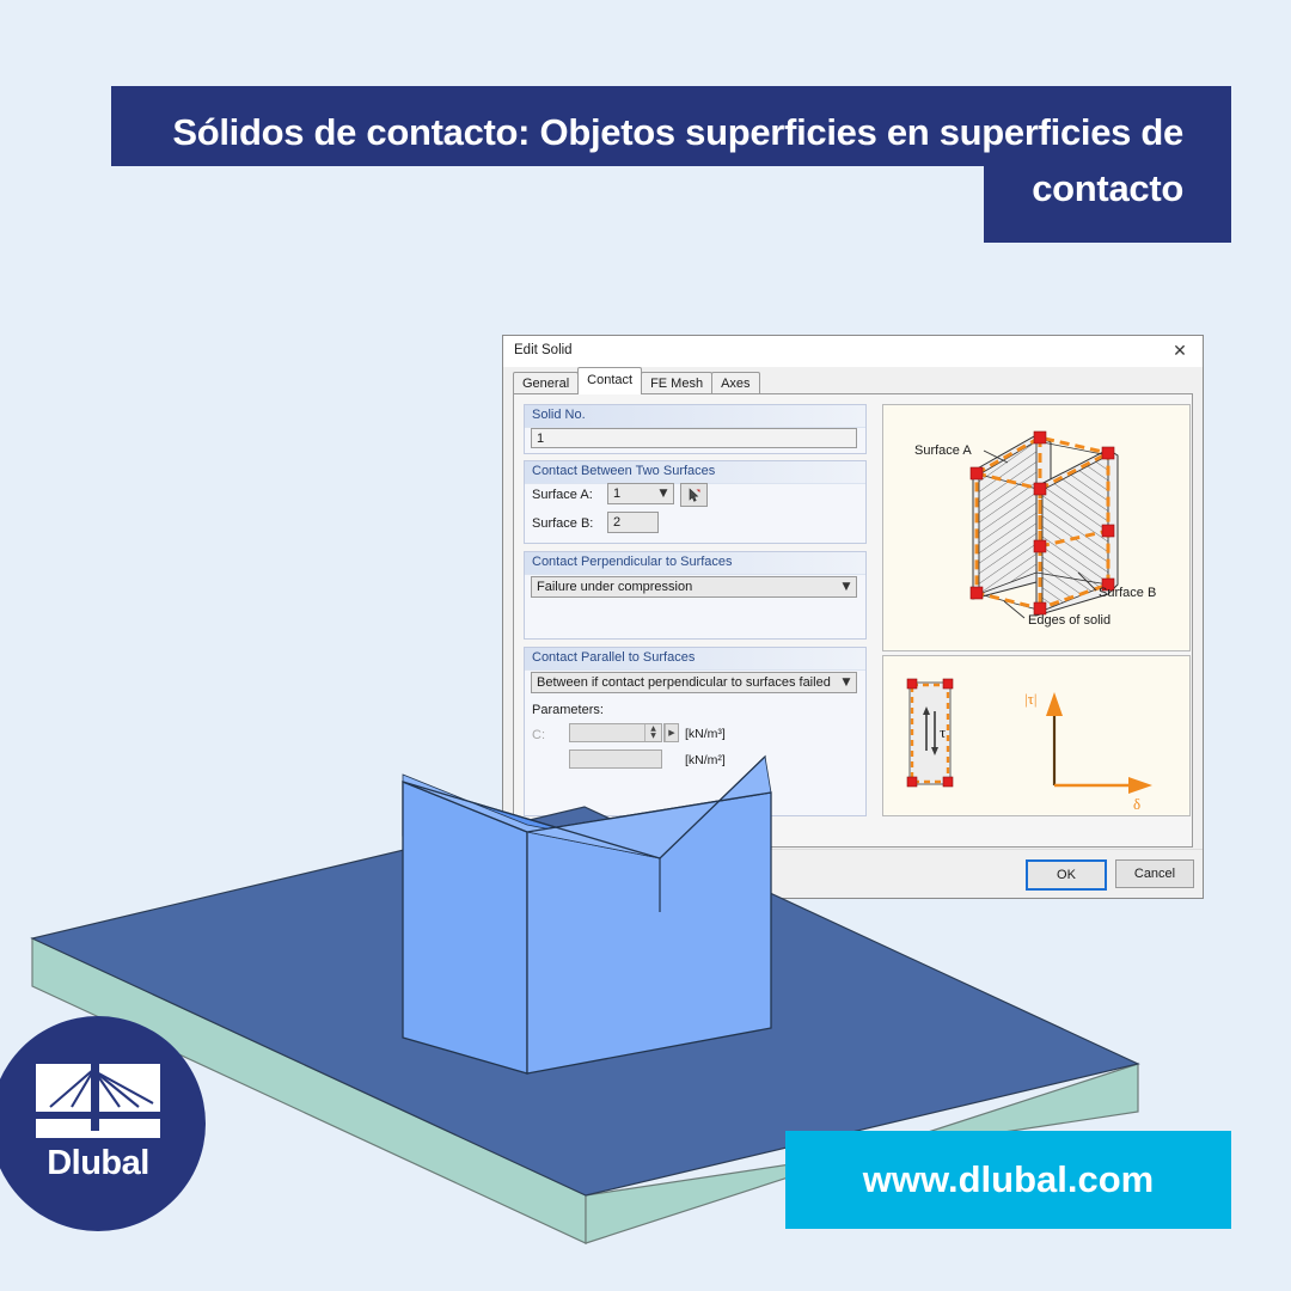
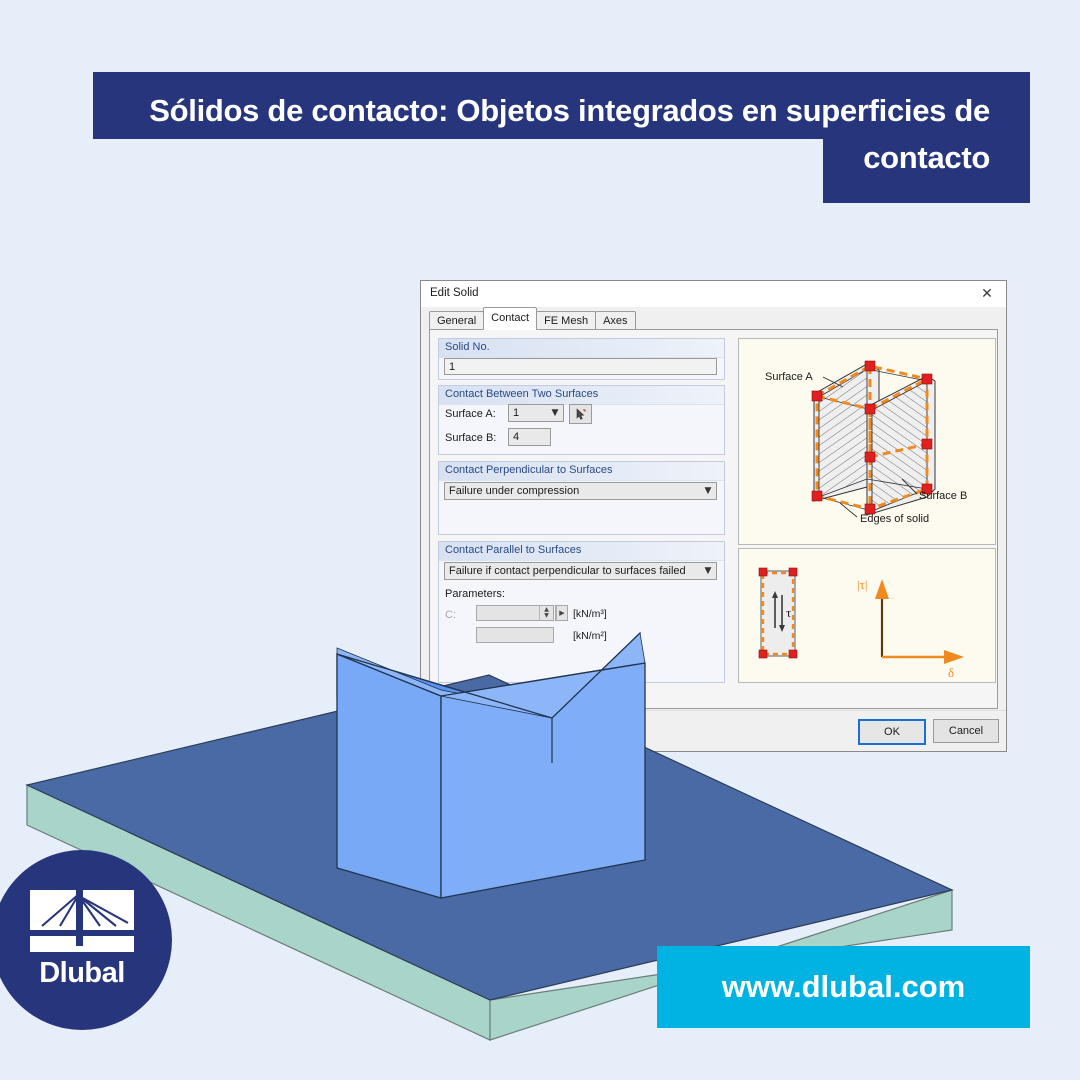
- Sólidos de contacto: Objetos superficies en superficies de contacto
+ Sólidos de contacto: Objetos integrados en superficies de contacto
  Edit Solid
  ✕
  General
  Contact
  FE Mesh
  Axes
  Solid No.
  1
  Contact Between Two Surfaces
  Surface A:
  1
  ▼
  Surface B:
- 2
+ 4
  Contact Perpendicular to Surfaces
  Failure under compression
  ▼
  Contact Parallel to Surfaces
- Between if contact perpendicular to surfaces failed
+ Failure if contact perpendicular to surfaces failed
  ▼
  Parameters:
  C:
  ▶
  [kN/m³]
  [kN/m²]
  Surface A
  Surface B
  Edges of solid
  τ
  |τ|
  δ
  OK
  Cancel
  Dlubal
  www.dlubal.com
